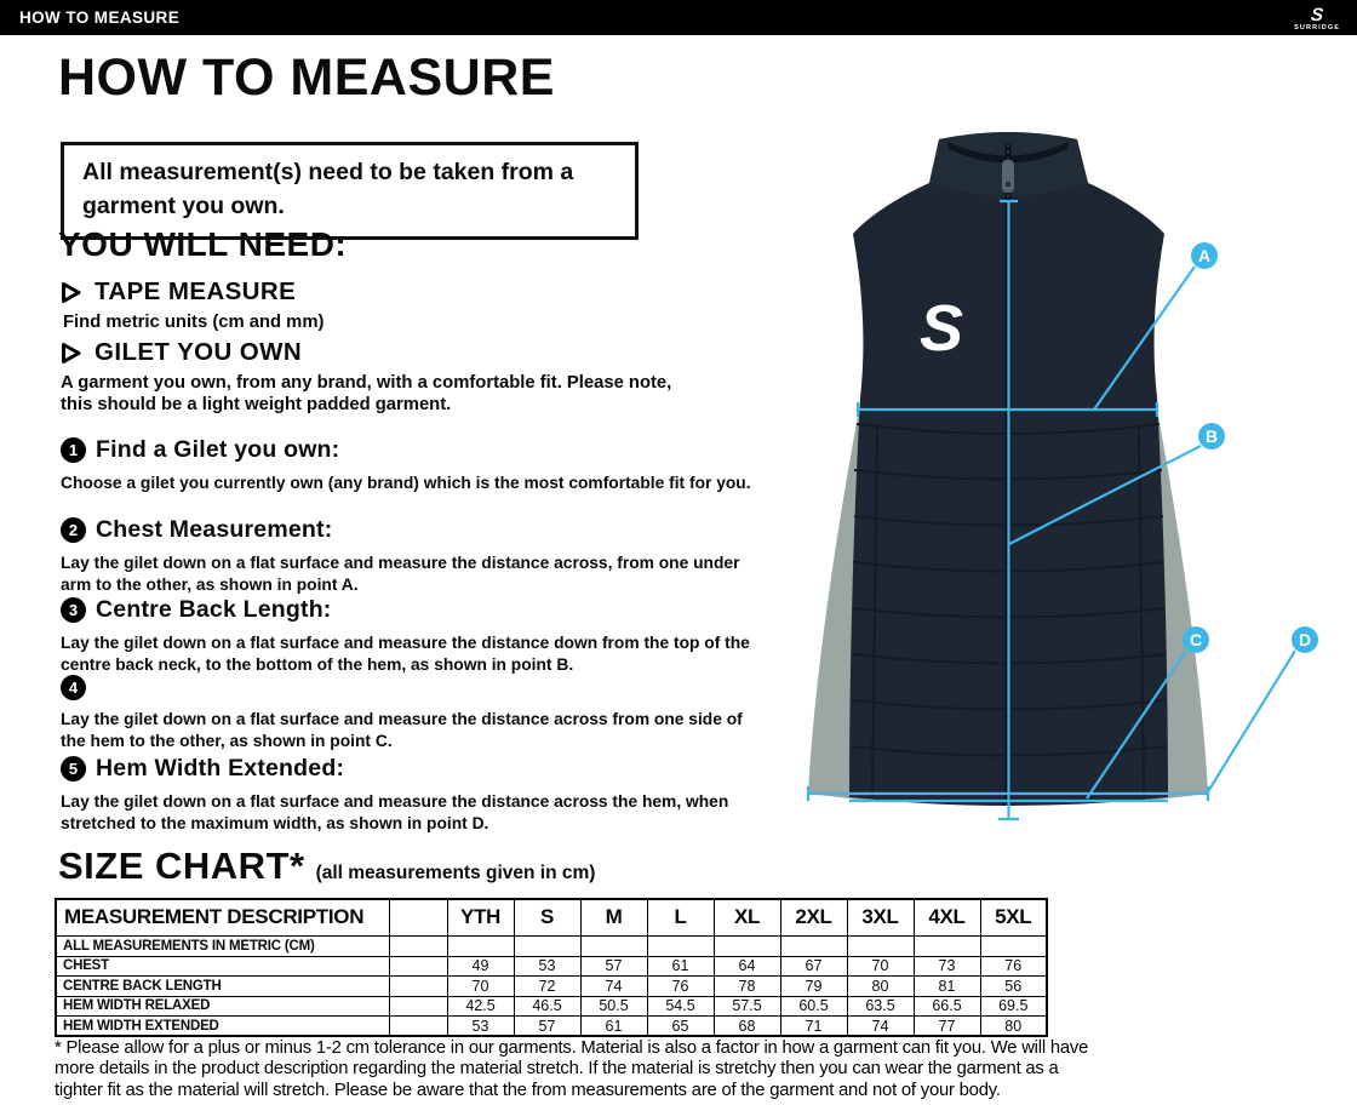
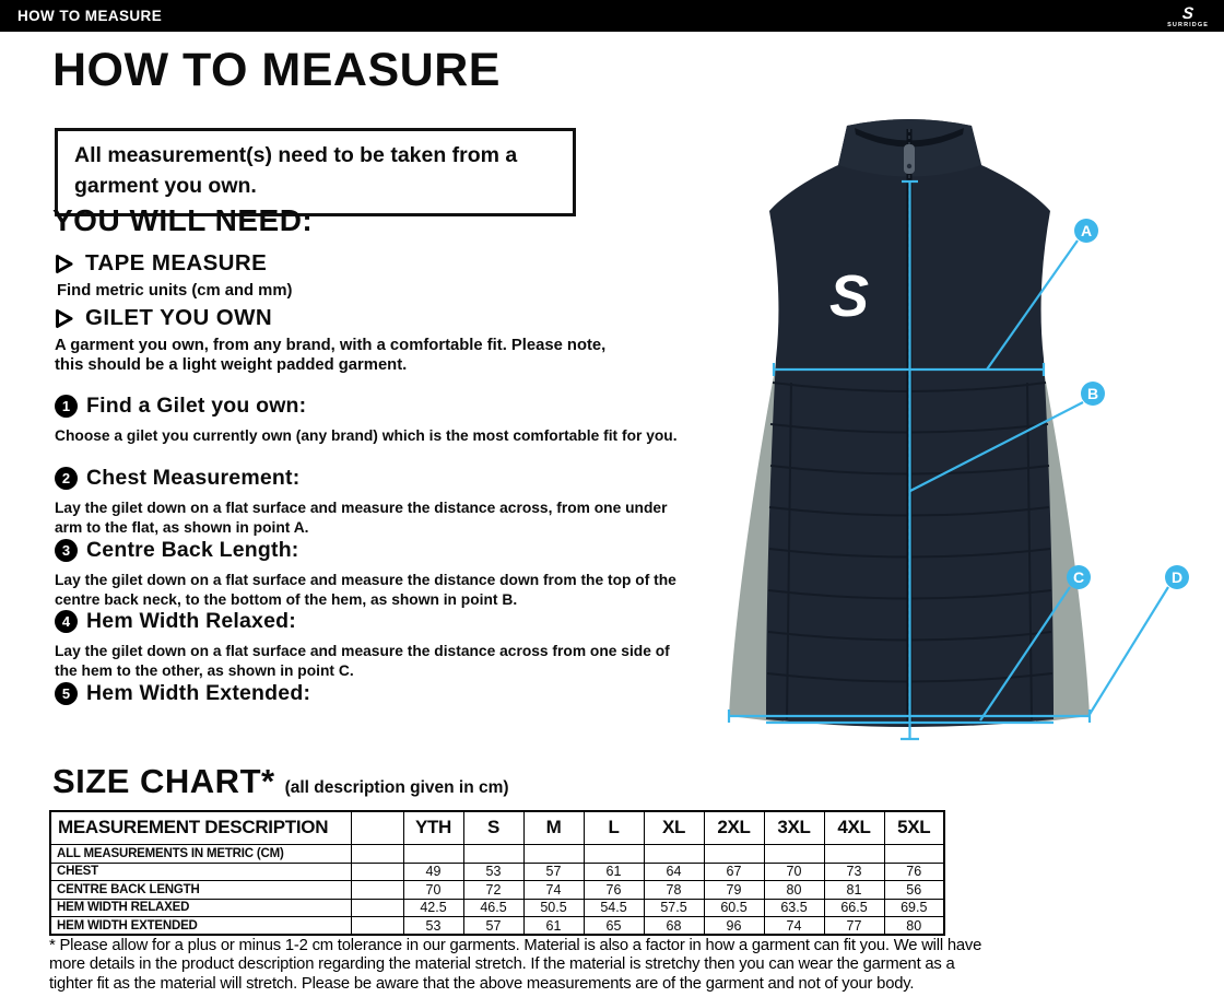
  HOW TO MEASURE
  HOW TO MEASURE
  All measurement(s) need to be taken from a garment you own.
  YOU WILL NEED:
  TAPE MEASURE
  Find metric units (cm and mm)
  GILET YOU OWN
  A garment you own, from any brand, with a comfortable fit. Please note, this should be a light weight padded garment.
  1
  Find a Gilet you own:
  Choose a gilet you currently own (any brand) which is the most comfortable fit for you.
  2
  Chest Measurement:
- Lay the gilet down on a flat surface and measure the distance across, from one under arm to the other, as shown in point A.
+ Lay the gilet down on a flat surface and measure the distance across, from one under arm to the flat, as shown in point A.
  3
  Centre Back Length:
  Lay the gilet down on a flat surface and measure the distance down from the top of the centre back neck, to the bottom of the hem, as shown in point B.
  4
+ Hem Width Relaxed:
  Lay the gilet down on a flat surface and measure the distance across from one side of the hem to the other, as shown in point C.
  5
  Hem Width Extended:
- Lay the gilet down on a flat surface and measure the distance across the hem, when stretched to the maximum width, as shown in point D.
  S
  A
  B
  C
  D
  SIZE CHART*
- (all measurements given in cm)
+ (all description given in cm)
  MEASUREMENT DESCRIPTION		YTH	S	M	L	XL	2XL	3XL	4XL	5XL
  ALL MEASUREMENTS IN METRIC (CM)
  CHEST		49	53	57	61	64	67	70	73	76
  CENTRE BACK LENGTH		70	72	74	76	78	79	80	81	56
  HEM WIDTH RELAXED		42.5	46.5	50.5	54.5	57.5	60.5	63.5	66.5	69.5
- HEM WIDTH EXTENDED		53	57	61	65	68	71	74	77	80
+ HEM WIDTH EXTENDED		53	57	61	65	68	96	74	77	80
  * Please allow for a plus or minus 1-2 cm tolerance in our garments. Material is also a factor in how a garment can fit you. We will have
  more details in the product description regarding the material stretch. If the material is stretchy then you can wear the garment as a
- tighter fit as the material will stretch. Please be aware that the from measurements are of the garment and not of your body.
+ tighter fit as the material will stretch. Please be aware that the above measurements are of the garment and not of your body.
